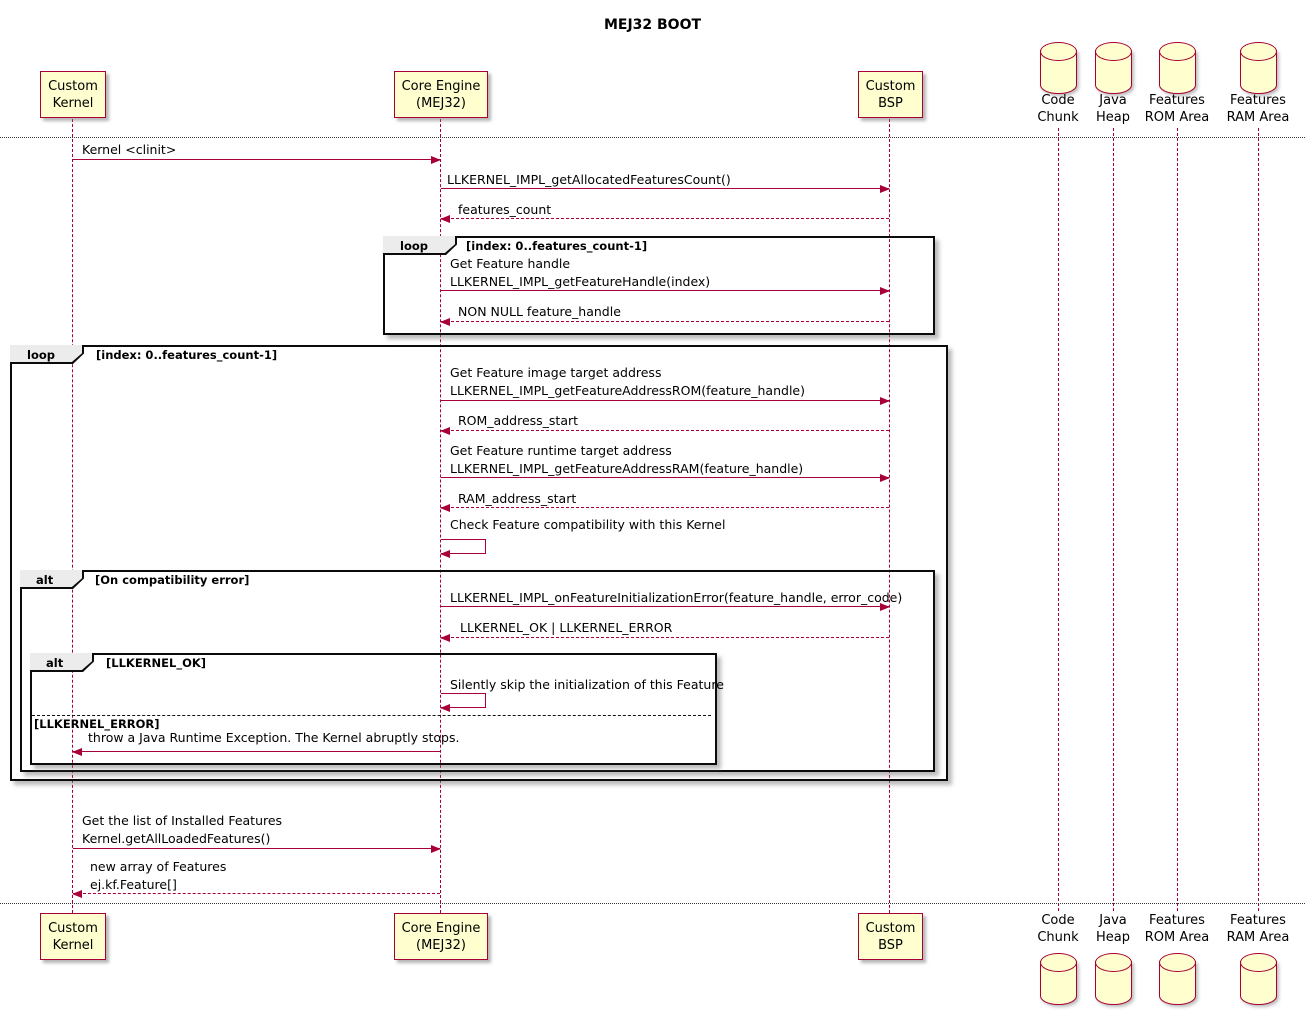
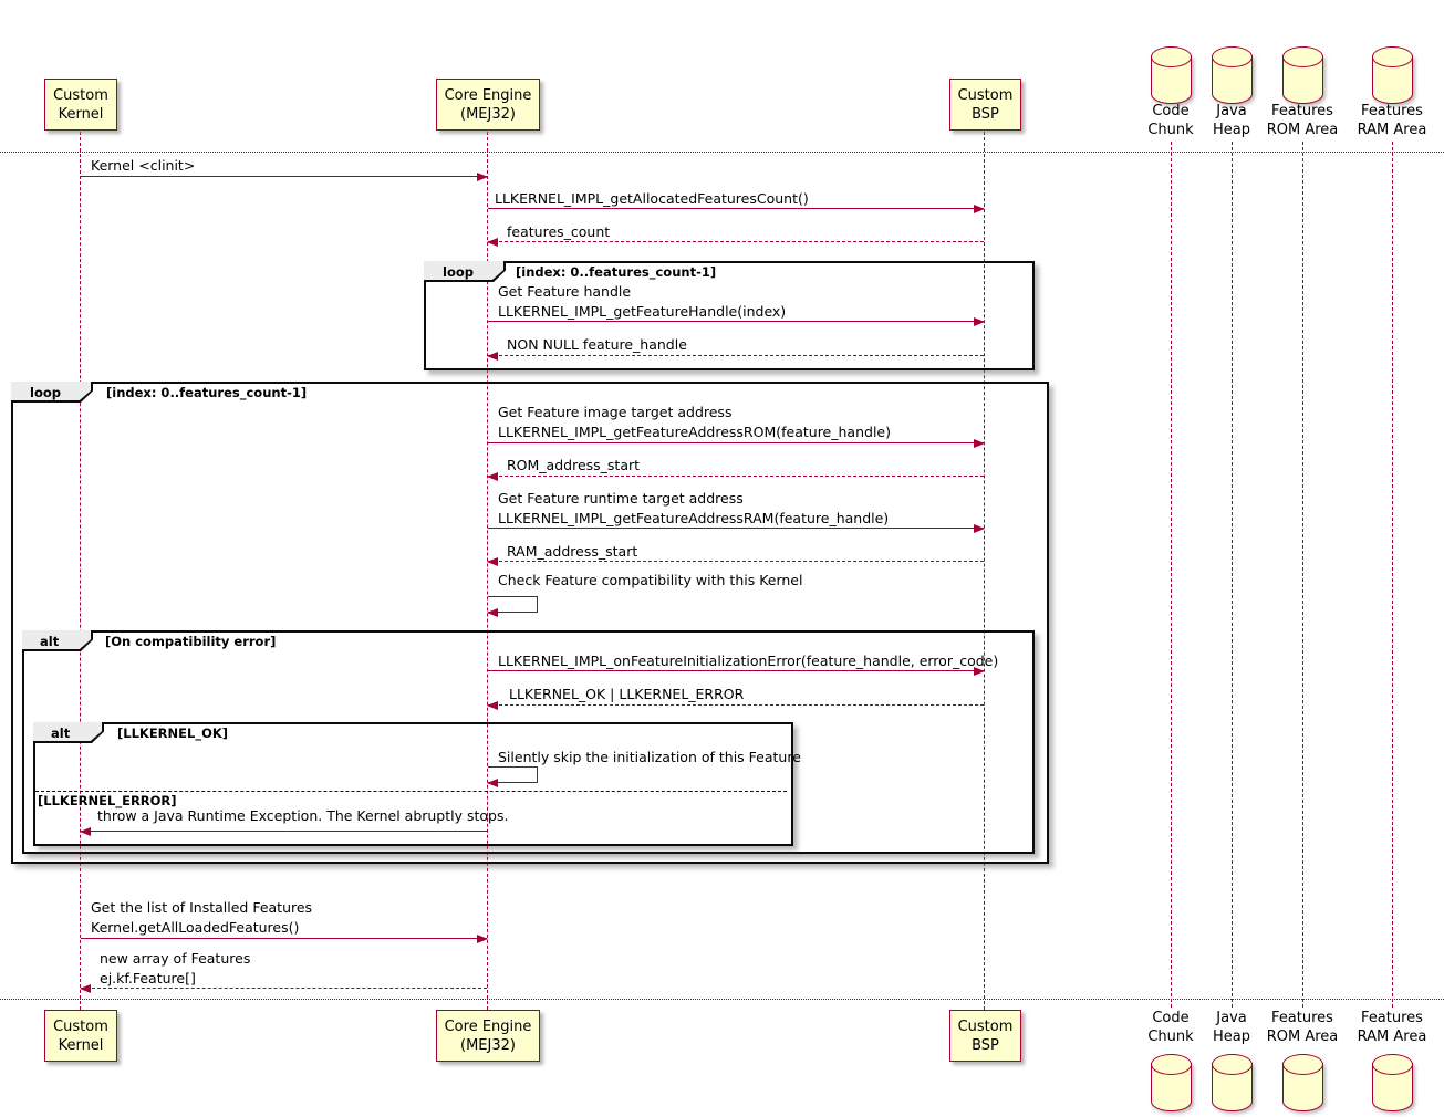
- MEJ32 BOOT
  Custom
  Kernel
  Core Engine
  (MEJ32)
  Custom
  BSP
  Code
  Chunk
  Java
  Heap
  Features
  ROM Area
  Features
  RAM Area
  loop
  [index: 0..features_count-1]
  loop
  [index: 0..features_count-1]
  alt
  [On compatibility error]
  alt
  [LLKERNEL_OK]
  [LLKERNEL_ERROR]
  Kernel <clinit>
  LLKERNEL_IMPL_getAllocatedFeaturesCount()
  features_count
  Get Feature handle
  LLKERNEL_IMPL_getFeatureHandle(index)
  NON NULL feature_handle
  Get Feature image target address
  LLKERNEL_IMPL_getFeatureAddressROM(feature_handle)
  ROM_address_start
  Get Feature runtime target address
  LLKERNEL_IMPL_getFeatureAddressRAM(feature_handle)
  RAM_address_start
  Check Feature compatibility with this Kernel
  LLKERNEL_IMPL_onFeatureInitializationError(feature_handle, error_code)
  LLKERNEL_OK | LLKERNEL_ERROR
  Silently skip the initialization of this Feature
  throw a Java Runtime Exception. The Kernel abruptly stops.
  Get the list of Installed Features
  Kernel.getAllLoadedFeatures()
  new array of Features
  ej.kf.Feature[]
  Custom
  Kernel
  Core Engine
  (MEJ32)
  Custom
  BSP
  Code
  Chunk
  Java
  Heap
  Features
  ROM Area
  Features
  RAM Area
